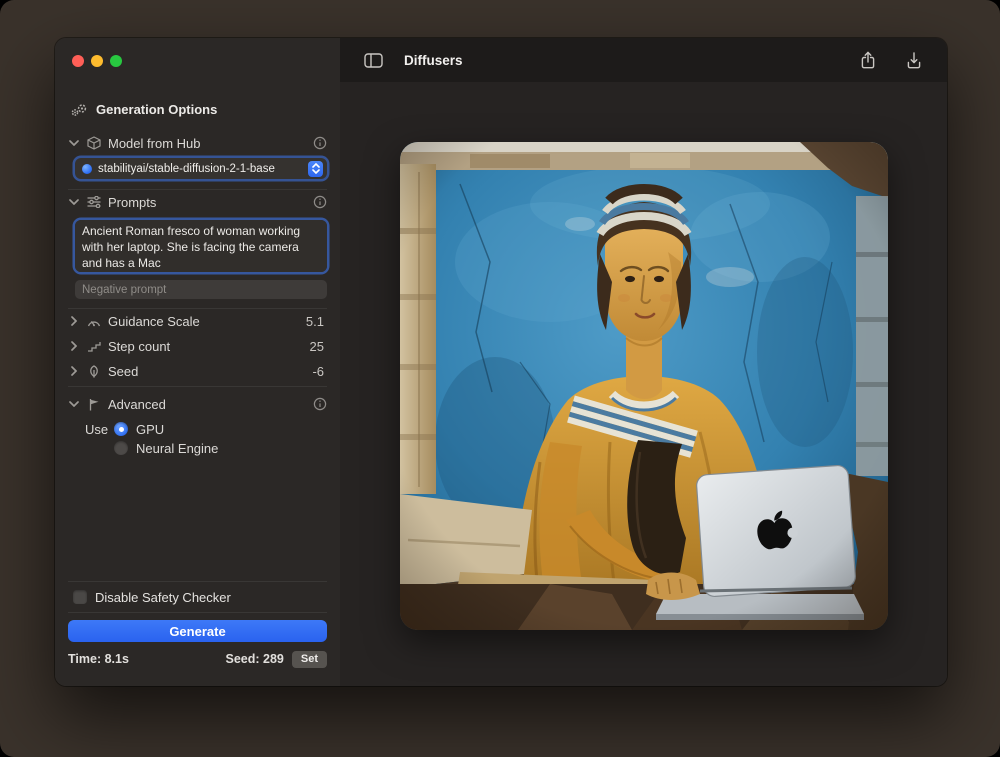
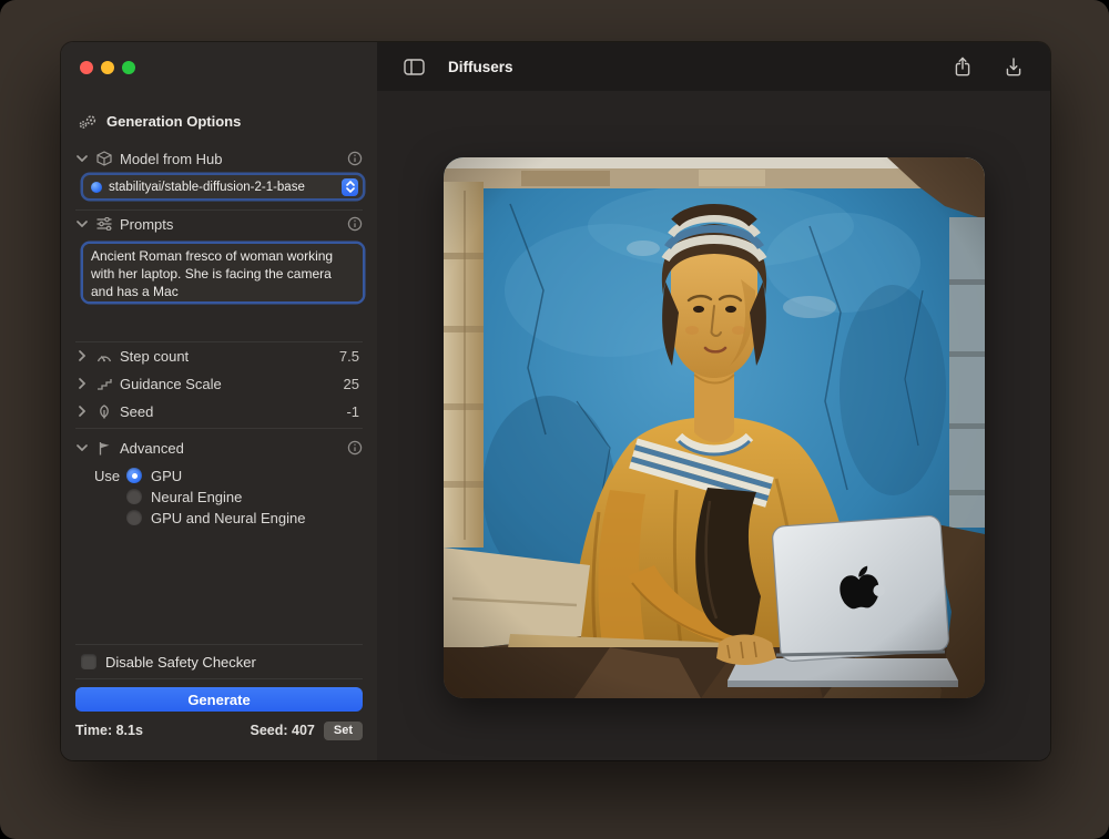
  Generation Options
  Model from Hub
  stabilityai/stable-diffusion-2-1-base
  Prompts
- Negative prompt
- Guidance Scale
+ Step count
- 5.1
+ 7.5
- Step count
+ Guidance Scale
  25
  Seed
- -6
+ -1
  Advanced
  Use
  GPU
  Neural Engine
+ GPU and Neural Engine
  Disable Safety Checker
  Generate
  Time: 8.1s
- Seed: 289
+ Seed: 407
  Set
  Diffusers
